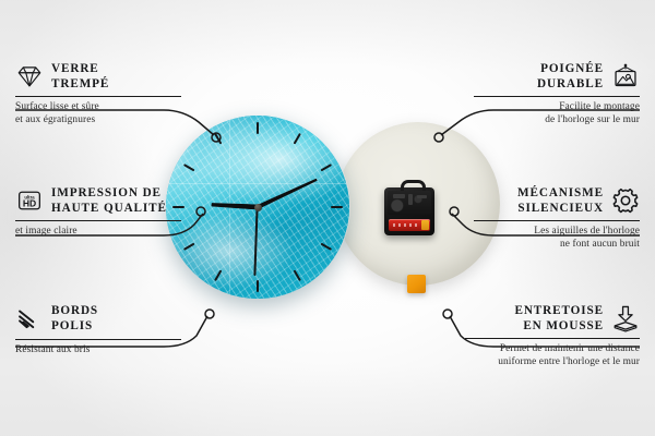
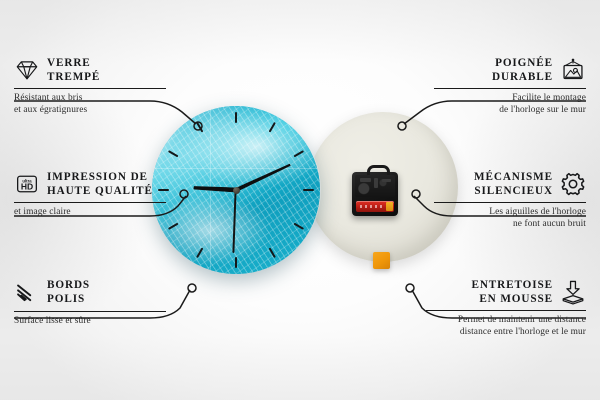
  VERRE
  TREMPÉ
- Surface lisse et sûre
+ Résistant aux bris
  et aux égratignures
  HD
  IMPRESSION DE
  HAUTE QUALITÉ
  et image claire
  BORDS
  POLIS
- Résistant aux bris
+ Surface lisse et sûre
  POIGNÉE
  DURABLE
  Facilite le montage
  de l'horloge sur le mur
  MÉCANISME
  SILENCIEUX
  Les aiguilles de l'horloge
  ne font aucun bruit
  ENTRETOISE
  EN MOUSSE
  Permet de maintenir une distance
- uniforme entre l'horloge et le mur
+ distance entre l'horloge et le mur
